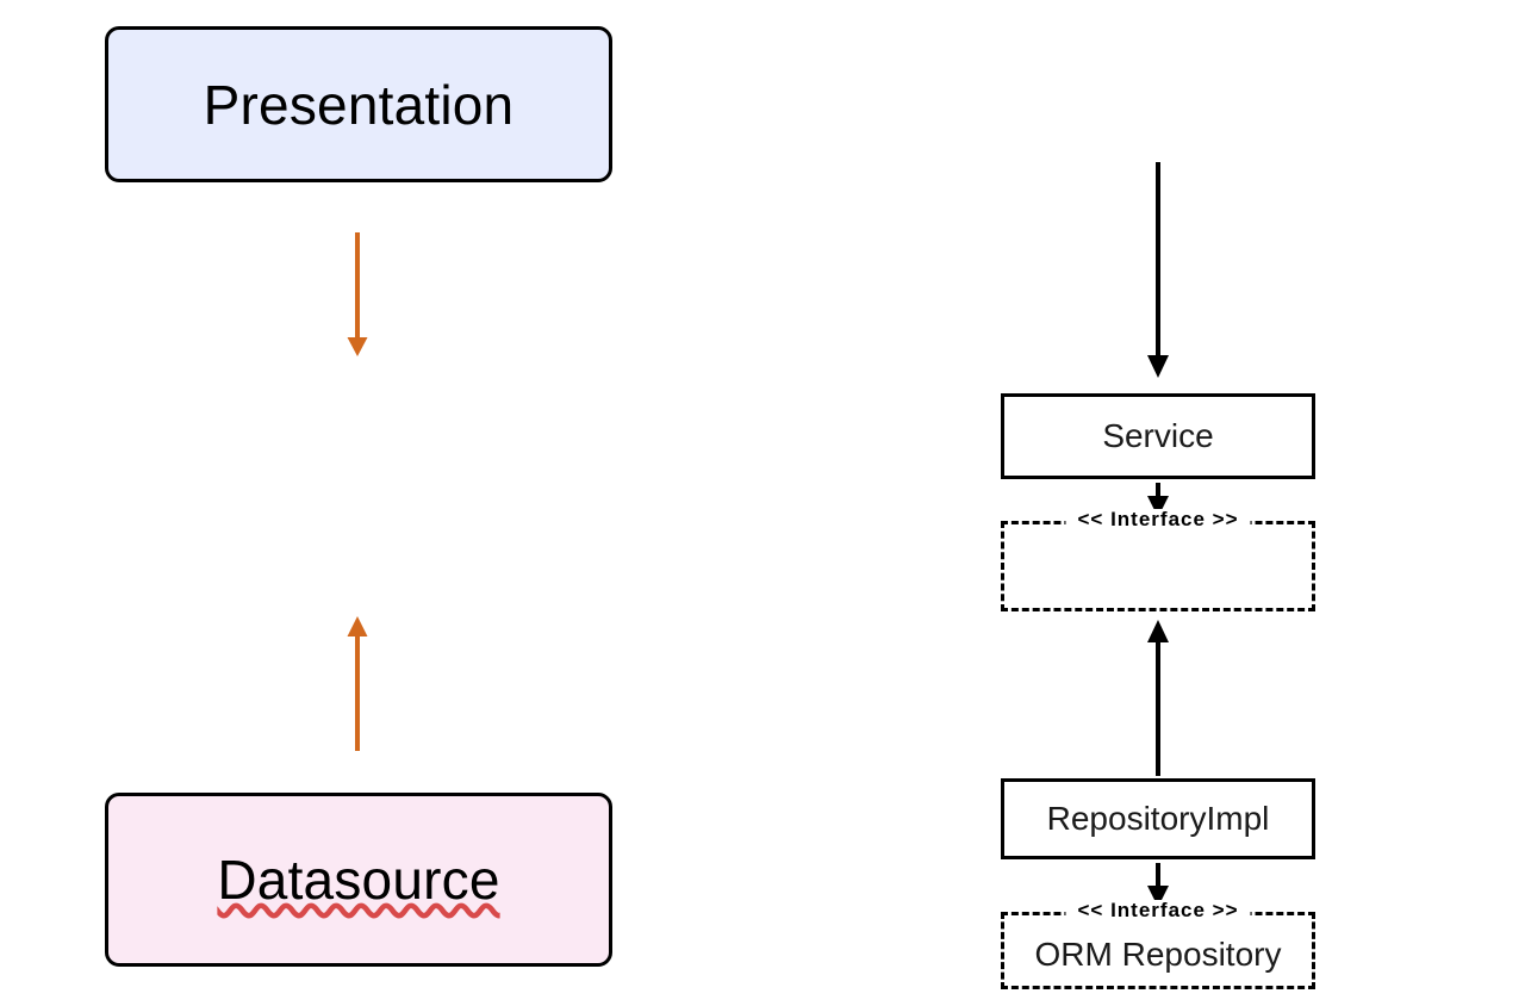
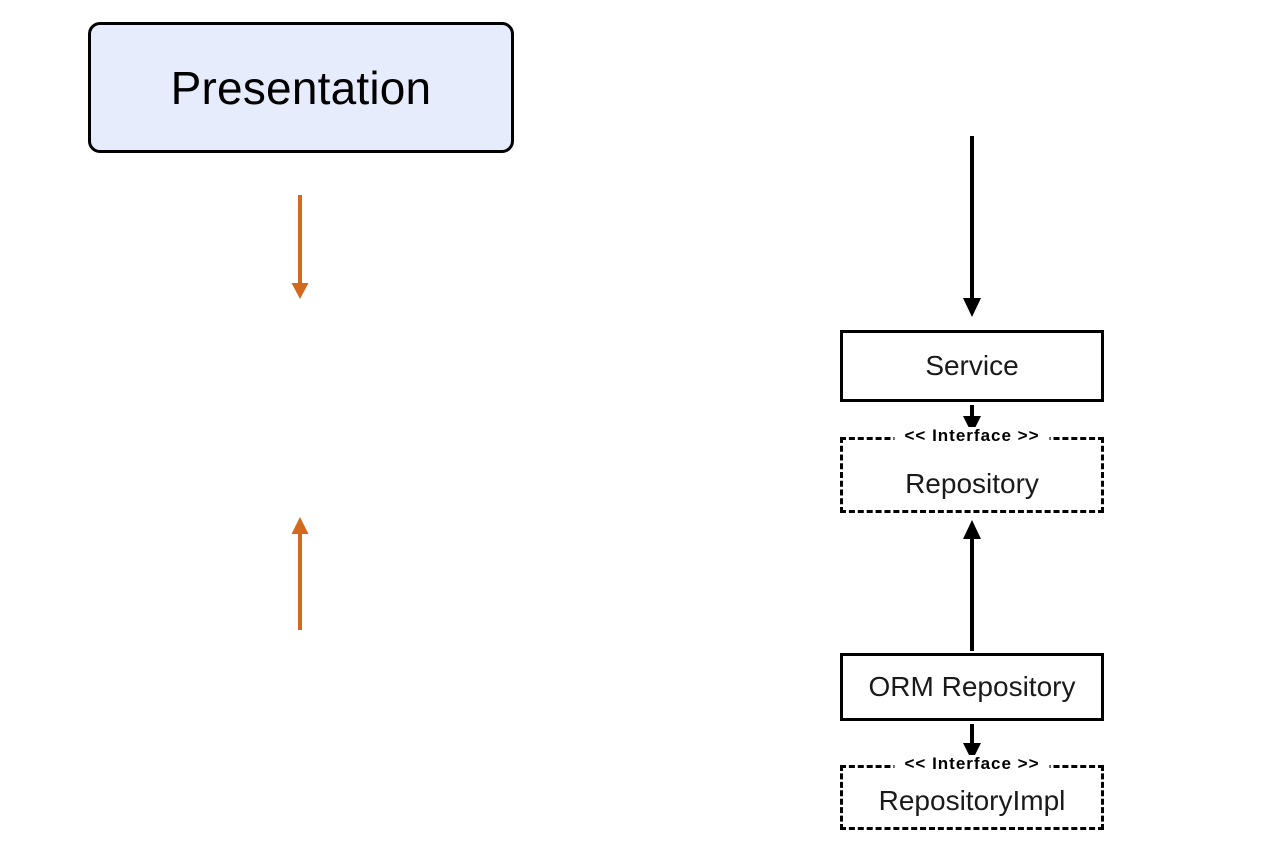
  Presentation
- Datasource
  Service
  << Interface >>
+ Repository
- RepositoryImpl
+ ORM Repository
  << Interface >>
- ORM Repository
+ RepositoryImpl
